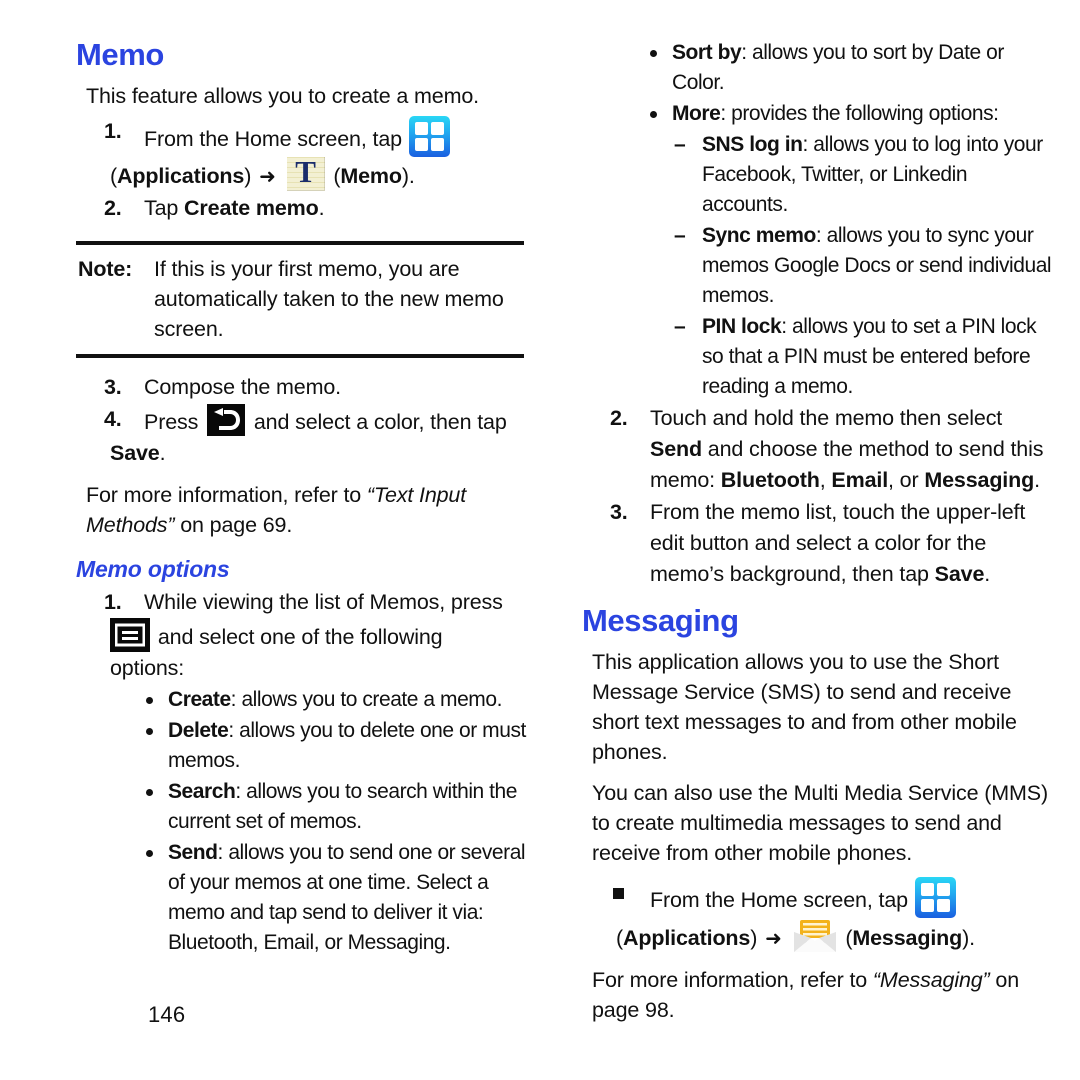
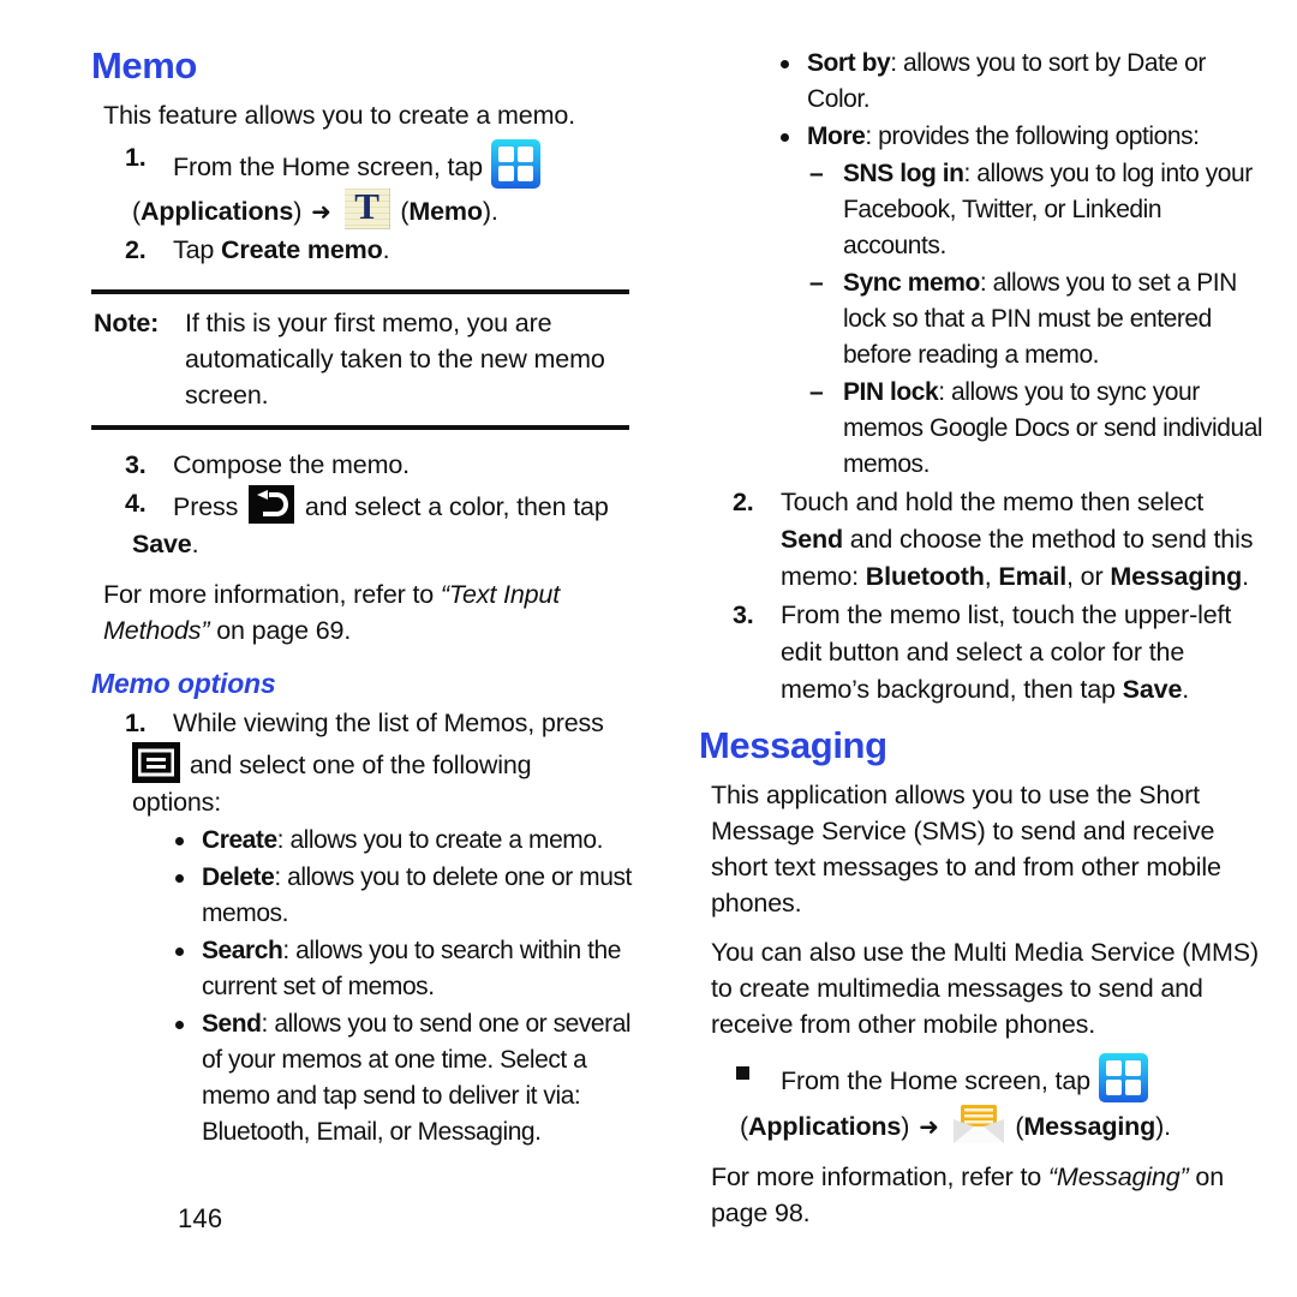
  Memo
  This feature allows you to create a memo.
  1.
  From the Home screen, tap
  (Applications) ➜ (Memo).
  2.
  Tap Create memo.
  Note:
  If this is your first memo, you are automatically taken to the new memo screen.
  3.
  Compose the memo.
  4.
  Press and select a color, then tap
  Save.
  For more information, refer to “Text Input Methods” on page 69.
  Memo options
  1.
  While viewing the list of Memos, press
  and select one of the following
  options:
  Create: allows you to create a memo.
  Delete: allows you to delete one or must memos.
  Search: allows you to search within the current set of memos.
  Send: allows you to send one or several of your memos at one time. Select a memo and tap send to deliver it via: Bluetooth, Email, or Messaging.
  Sort by: allows you to sort by Date or Color.
  More: provides the following options:
  –
  SNS log in: allows you to log into your Facebook, Twitter, or Linkedin accounts.
  –
- Sync memo: allows you to sync your memos Google Docs or send individual memos.
+ Sync memo: allows you to set a PIN lock so that a PIN must be entered before reading a memo.
  –
- PIN lock: allows you to set a PIN lock so that a PIN must be entered before reading a memo.
+ PIN lock: allows you to sync your memos Google Docs or send individual memos.
  2.
  Touch and hold the memo then select Send and choose the method to send this memo: Bluetooth, Email, or Messaging.
  3.
  From the memo list, touch the upper-left edit button and select a color for the memo’s background, then tap Save.
  Messaging
  This application allows you to use the Short Message Service (SMS) to send and receive short text messages to and from other mobile phones.
  You can also use the Multi Media Service (MMS) to create multimedia messages to send and receive from other mobile phones.
  From the Home screen, tap
  (Applications) ➜ (Messaging).
  For more information, refer to “Messaging” on page 98.
  146
